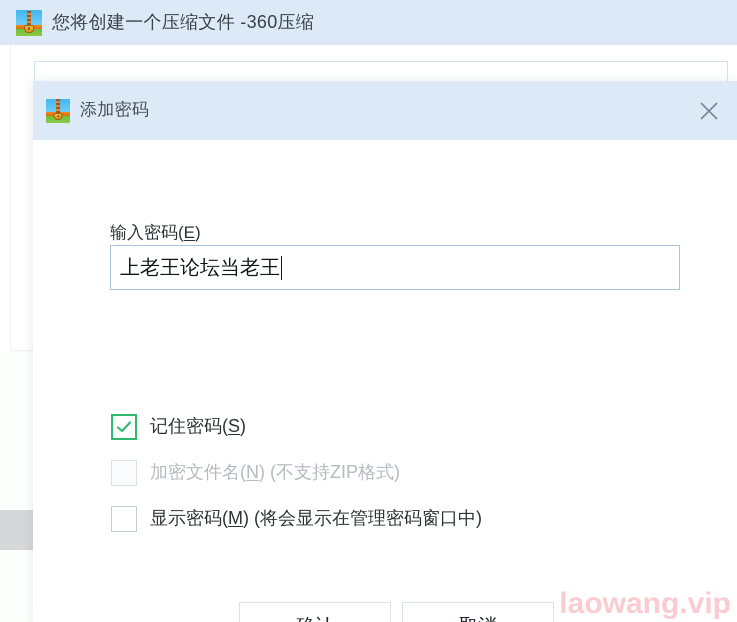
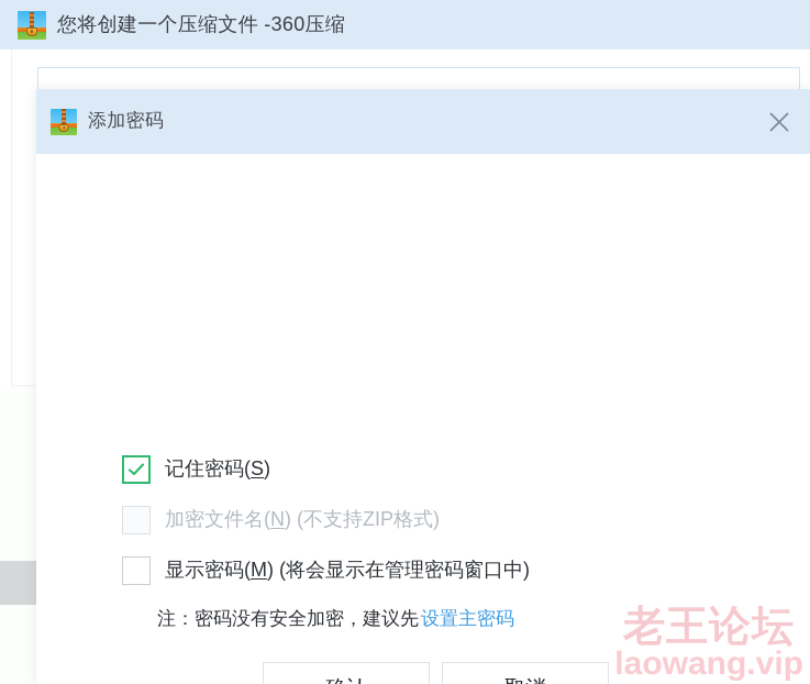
  您将创建一个压缩文件 -360压缩
  添加密码
- 输入密码(E)
- 上老王论坛当老王
  记住密码(S)
  加密文件名(N) (不支持ZIP格式)
  显示密码(M) (将会显示在管理密码窗口中)
+ 注：密码没有安全加密，建议先设置主密码
+ 老王论坛
  laowang.vip
